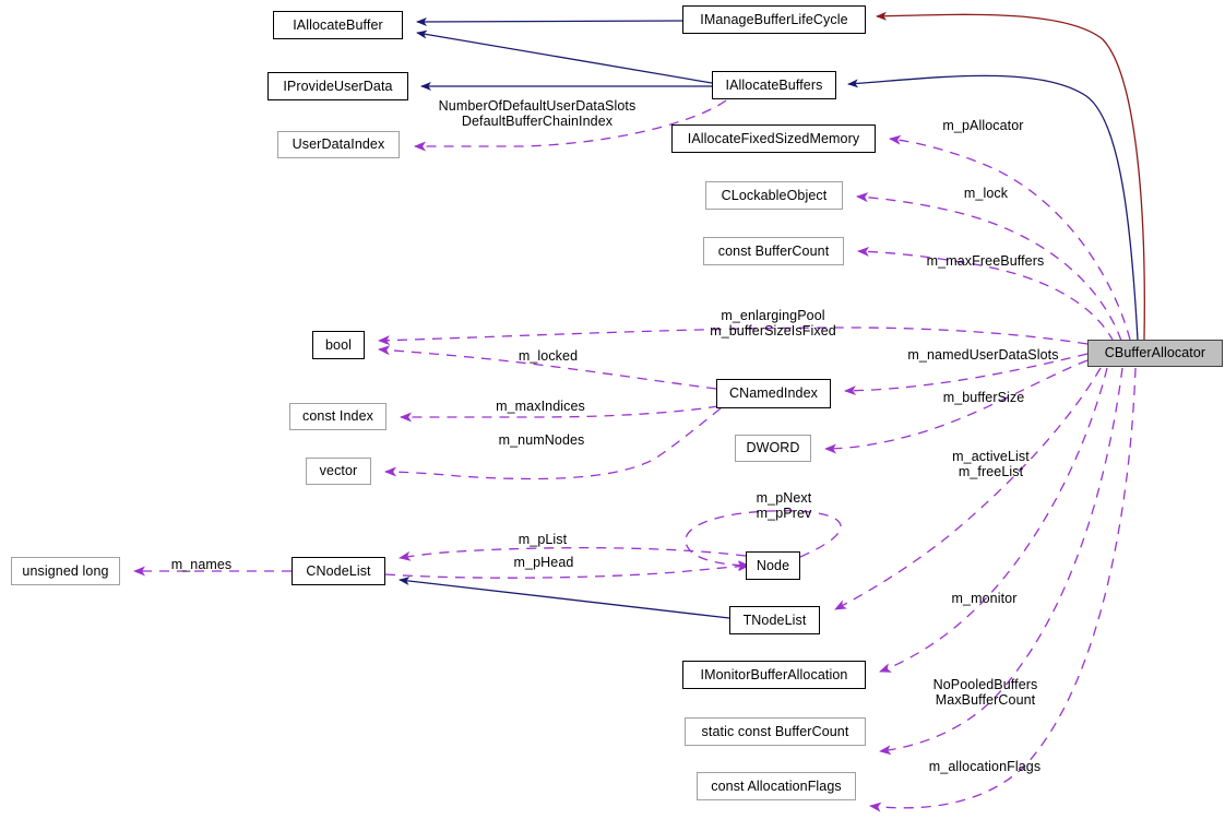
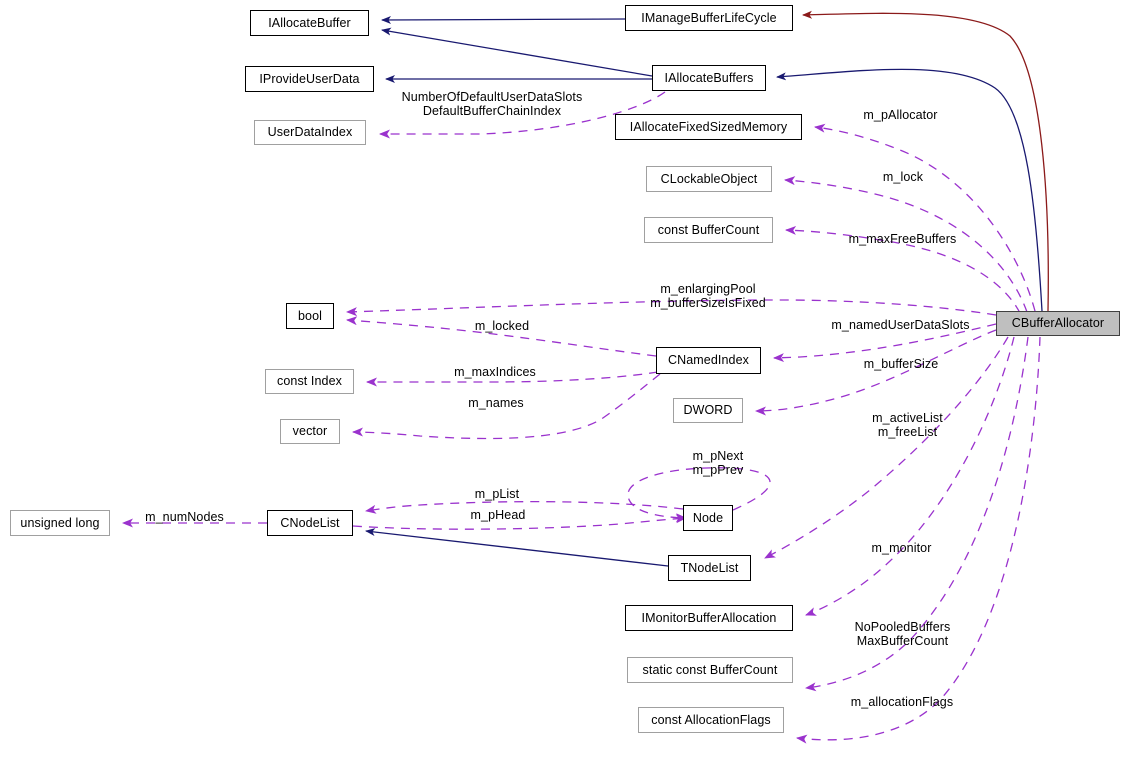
  IAllocateBuffer
  IManageBufferLifeCycle
  IProvideUserData
  IAllocateBuffers
  UserDataIndex
  IAllocateFixedSizedMemory
  CLockableObject
  const BufferCount
  bool
  CBufferAllocator
  CNamedIndex
  const Index
  DWORD
  vector
  Node
  unsigned long
  CNodeList
  TNodeList
  IMonitorBufferAllocation
  static const BufferCount
  const AllocationFlags
  NumberOfDefaultUserDataSlots
  DefaultBufferChainIndex
  m_pAllocator
  m_lock
  m_maxFreeBuffers
  m_enlargingPool
  m_bufferSizeIsFixed
  m_namedUserDataSlots
  m_locked
  m_bufferSize
  m_maxIndices
- m_numNodes
+ m_names
  m_activeList
  m_freeList
  m_pNext
  m_pPrev
  m_pList
- m_names
+ m_numNodes
  m_pHead
  m_monitor
  NoPooledBuffers
  MaxBufferCount
  m_allocationFlags
